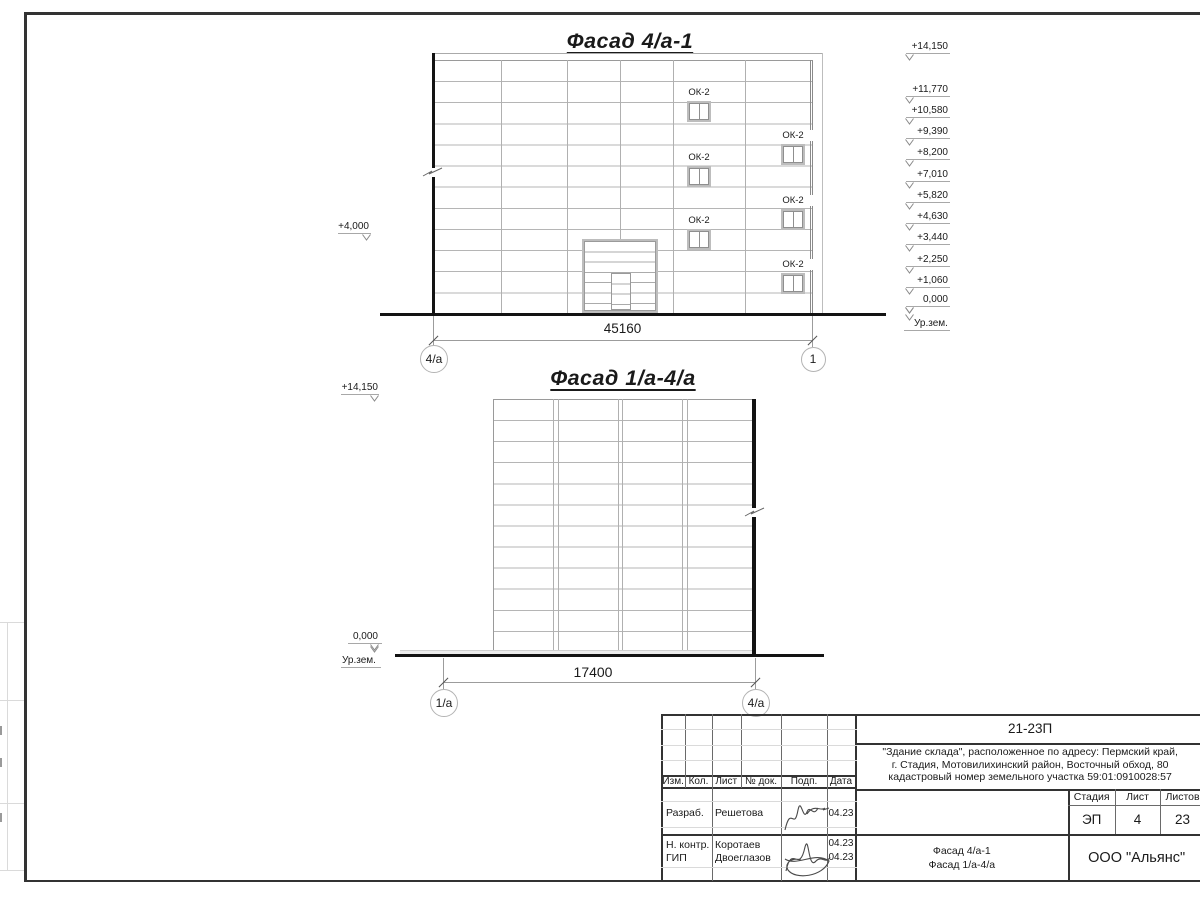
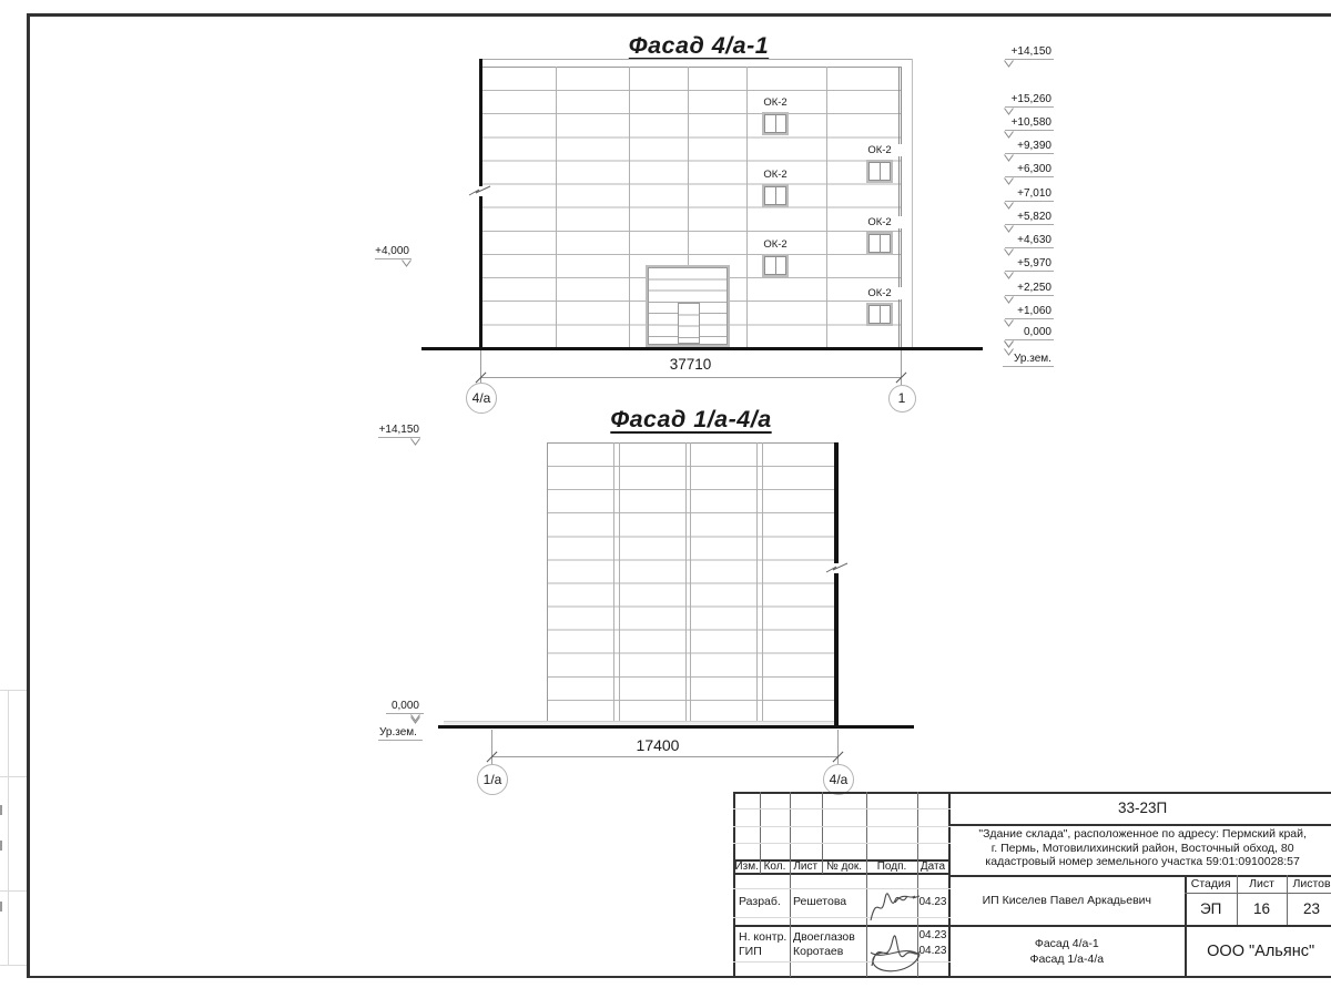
  Фасад 4/а-1
  ОК-2
  ОК-2
  ОК-2
  ОК-2
  ОК-2
  ОК-2
- 45160
+ 37710
  4/а
  1
  +4,000
  +14,150
- +11,770
+ +15,260
  +10,580
  +9,390
- +8,200
+ +6,300
  +7,010
  +5,820
  +4,630
- +3,440
+ +5,970
  +2,250
  +1,060
  0,000
  Ур.зем.
  Фасад 1/а-4/а
  +14,150
  0,000
  Ур.зем.
  17400
  1/а
  4/а
  Изм.
  Кол.
  Лист
  № док.
  Подп.
  Дата
  Разраб.
  Решетова
  04.23
  Н. контр.
- Коротаев
+ Двоеглазов
  04.23
  ГИП
- Двоеглазов
+ Коротаев
  04.23
- 21-23П
+ 33-23П
  "Здание склада", расположенное по адресу: Пермский край,
- г. Стадия, Мотовилихинский район, Восточный обход, 80
+ г. Пермь, Мотовилихинский район, Восточный обход, 80
  кадастровый номер земельного участка 59:01:0910028:57
+ ИП Киселев Павел Аркадьевич
  Стадия
  Лист
  Листов
  ЭП
- 4
+ 16
  23
  Фасад 4/а-1
  Фасад 1/а-4/а
  ООО "Альянс"
